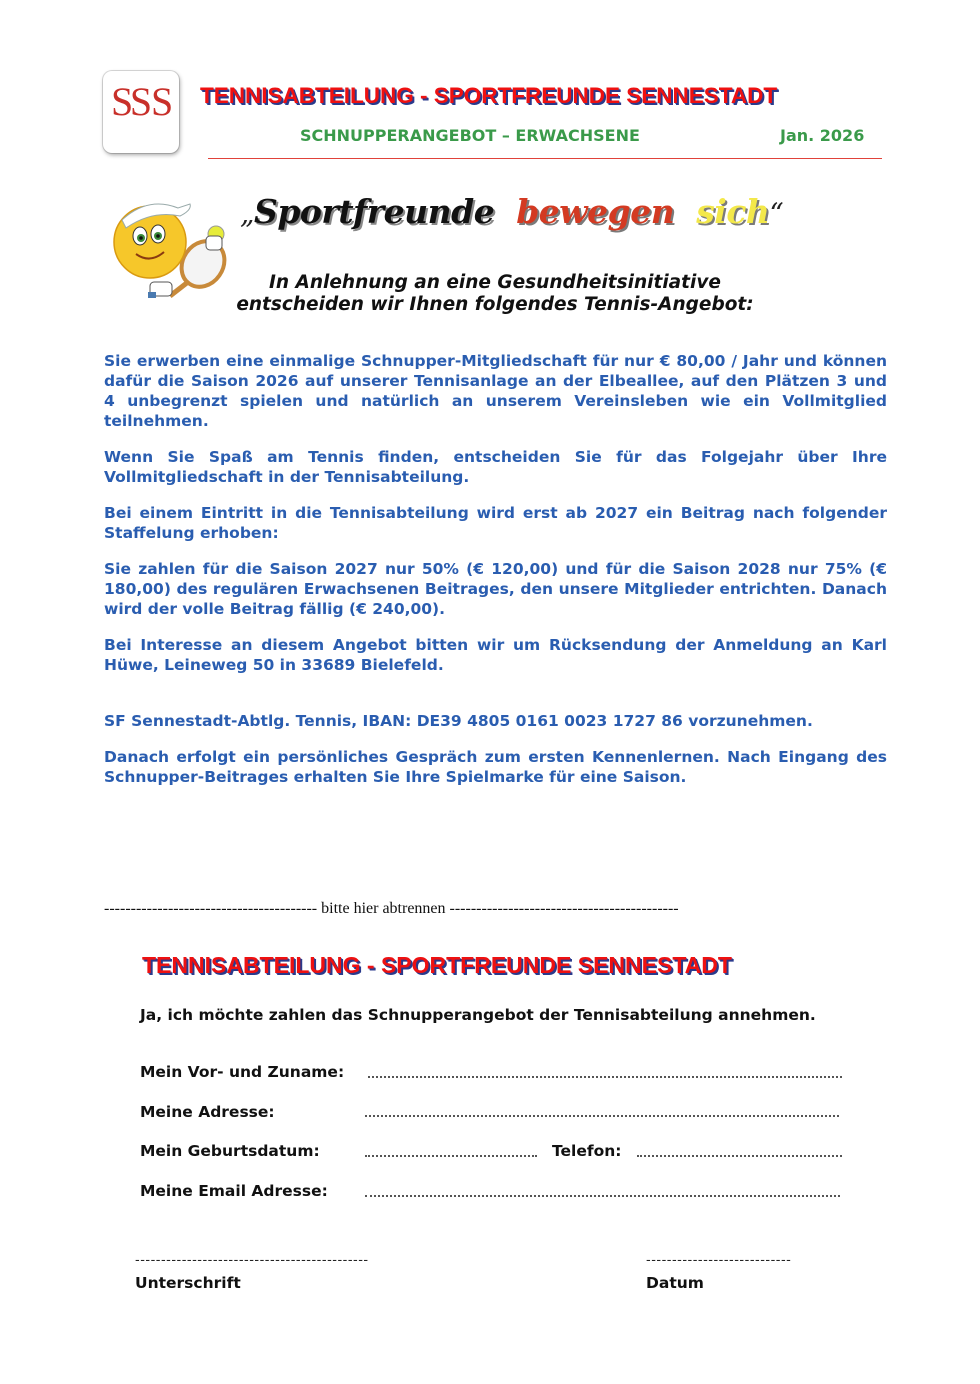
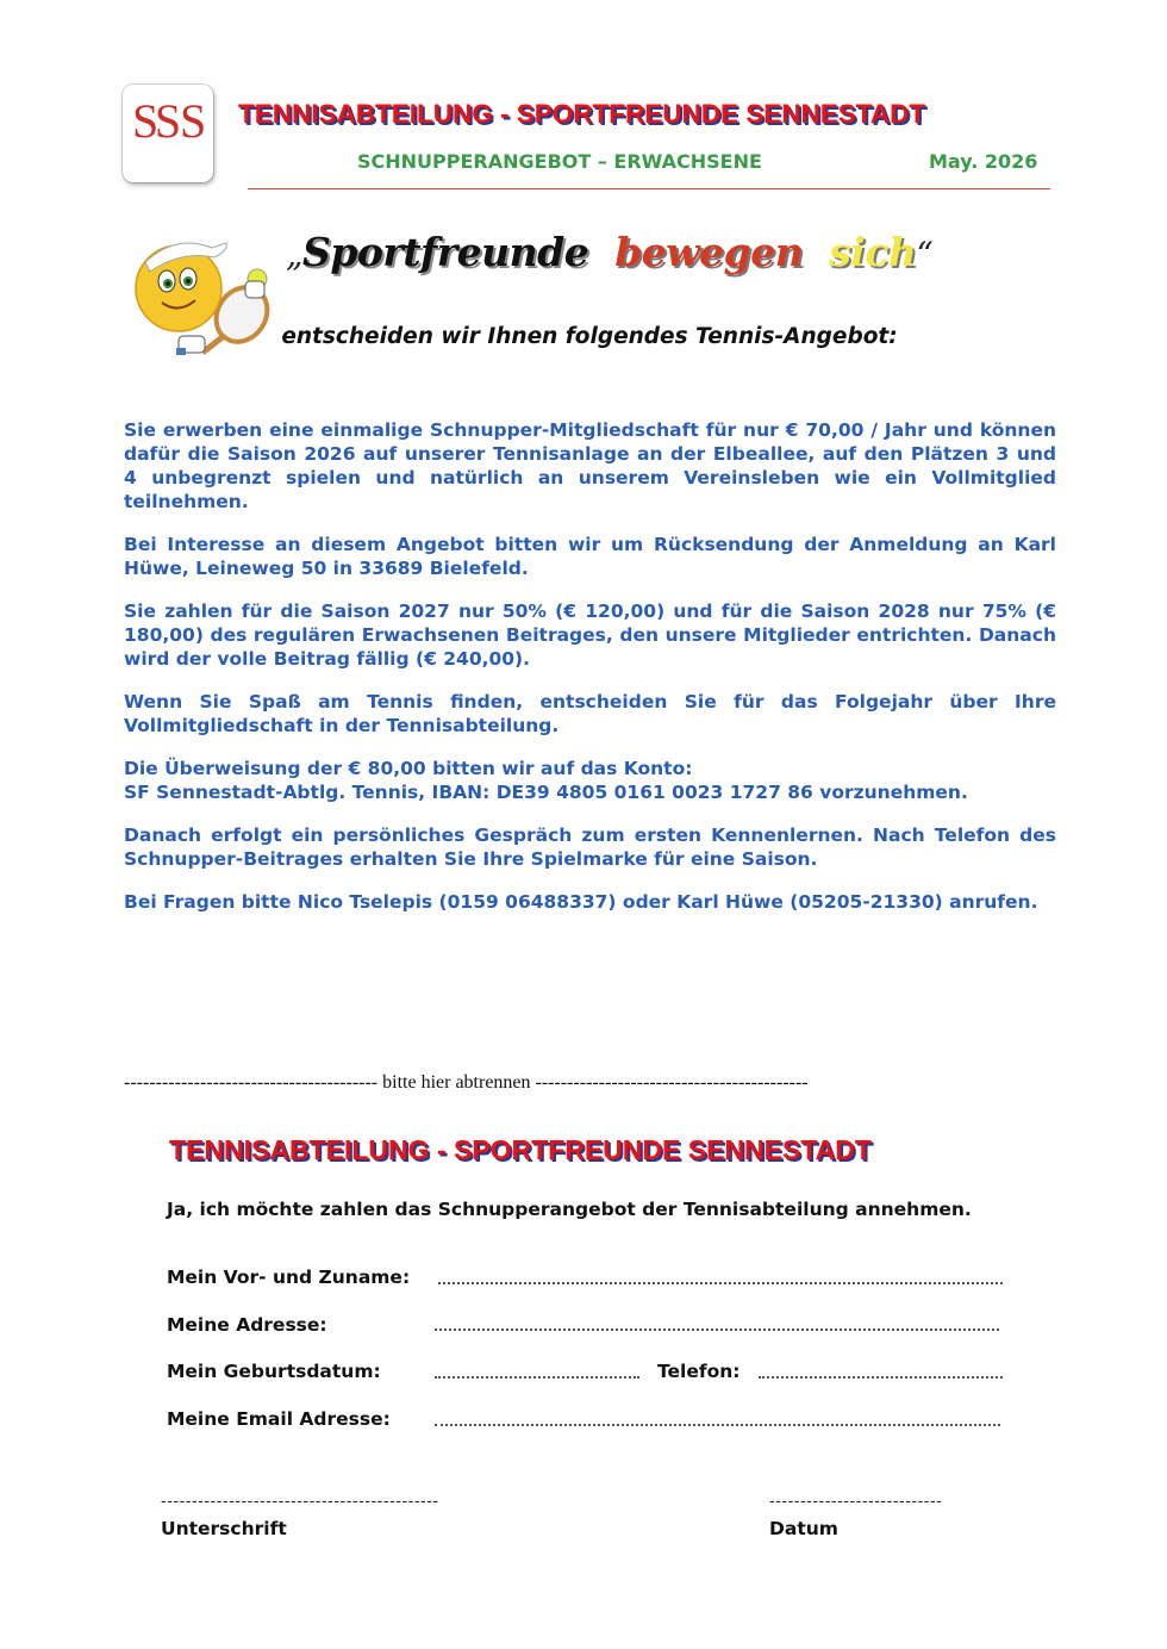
  S
  S
  S
  TENNISABTEILUNG - SPORTFREUNDE SENNESTADT
  SCHNUPPERANGEBOT – ERWACHSENE
- Jan. 2026
+ May. 2026
  „Sportfreunde bewegen sich“
- In Anlehnung an eine Gesundheitsinitiative
  entscheiden wir Ihnen folgendes Tennis-Angebot:
- Sie erwerben eine einmalige Schnupper-Mitgliedschaft für nur € 80,00 / Jahr und können dafür die Saison 2026 auf unserer Tennisanlage an der Elbeallee, auf den Plätzen 3 und 4 unbegrenzt spielen und natürlich an unserem Vereinsleben wie ein Vollmitglied teilnehmen.
+ Sie erwerben eine einmalige Schnupper-Mitgliedschaft für nur € 70,00 / Jahr und können dafür die Saison 2026 auf unserer Tennisanlage an der Elbeallee, auf den Plätzen 3 und 4 unbegrenzt spielen und natürlich an unserem Vereinsleben wie ein Vollmitglied teilnehmen.
- Wenn Sie Spaß am Tennis finden, entscheiden Sie für das Folgejahr über Ihre Vollmitgliedschaft in der Tennisabteilung.
+ Bei Interesse an diesem Angebot bitten wir um Rücksendung der Anmeldung an Karl Hüwe, Leineweg 50 in 33689 Bielefeld.
- Bei einem Eintritt in die Tennisabteilung wird erst ab 2027 ein Beitrag nach folgender Staffelung erhoben:
  Sie zahlen für die Saison 2027 nur 50% (€ 120,00) und für die Saison 2028 nur 75% (€ 180,00) des regulären Erwachsenen Beitrages, den unsere Mitglieder entrichten. Danach wird der volle Beitrag fällig (€ 240,00).
- Bei Interesse an diesem Angebot bitten wir um Rücksendung der Anmeldung an Karl Hüwe, Leineweg 50 in 33689 Bielefeld.
+ Wenn Sie Spaß am Tennis finden, entscheiden Sie für das Folgejahr über Ihre Vollmitgliedschaft in der Tennisabteilung.
+ Die Überweisung der € 80,00 bitten wir auf das Konto:
  SF Sennestadt-Abtlg. Tennis, IBAN: DE39 4805 0161 0023 1727 86 vorzunehmen.
- Danach erfolgt ein persönliches Gespräch zum ersten Kennenlernen. Nach Eingang des Schnupper-Beitrages erhalten Sie Ihre Spielmarke für eine Saison.
+ Danach erfolgt ein persönliches Gespräch zum ersten Kennenlernen. Nach Telefon des Schnupper-Beitrages erhalten Sie Ihre Spielmarke für eine Saison.
+ Bei Fragen bitte Nico Tselepis (0159 06488337) oder Karl Hüwe (05205-21330) anrufen.
  ---------------------------------------- bitte hier abtrennen -------------------------------------------
  TENNISABTEILUNG - SPORTFREUNDE SENNESTADT
  Ja, ich möchte zahlen das Schnupperangebot der Tennisabteilung annehmen.
  Mein Vor- und Zuname:
  Meine Adresse:
  Mein Geburtsdatum:
  Telefon:
  Meine Email Adresse:
  ---------------------------------------------
  Unterschrift
  ----------------------------
  Datum
